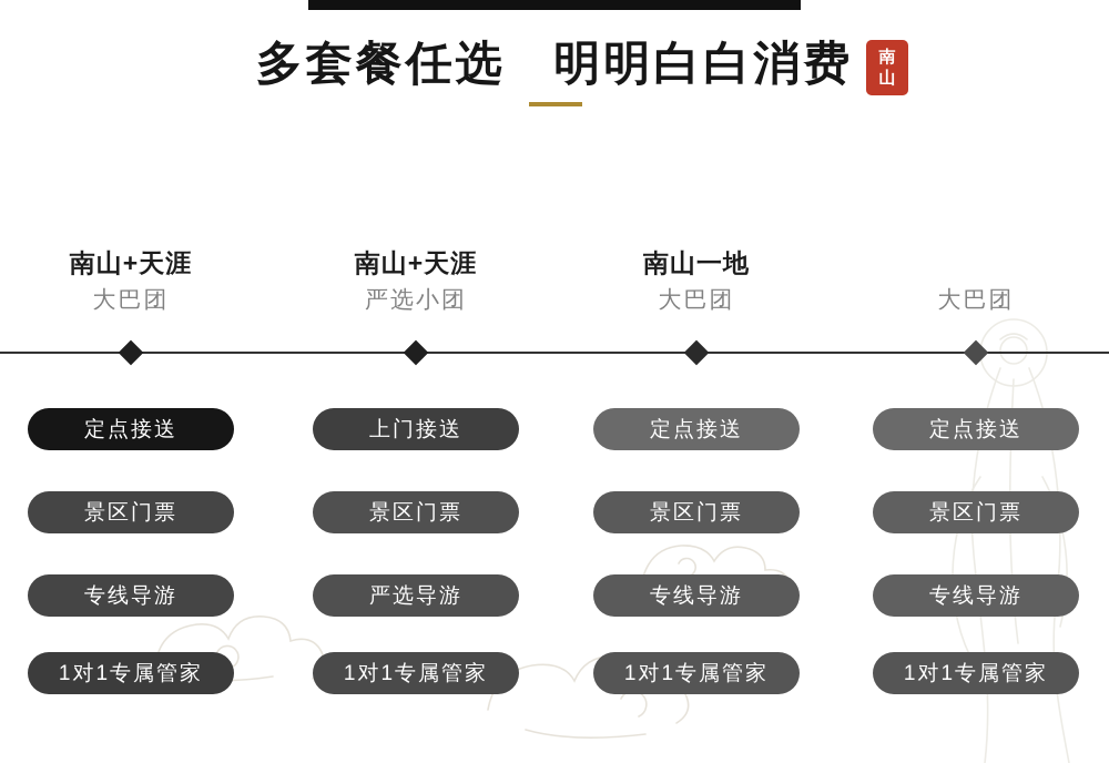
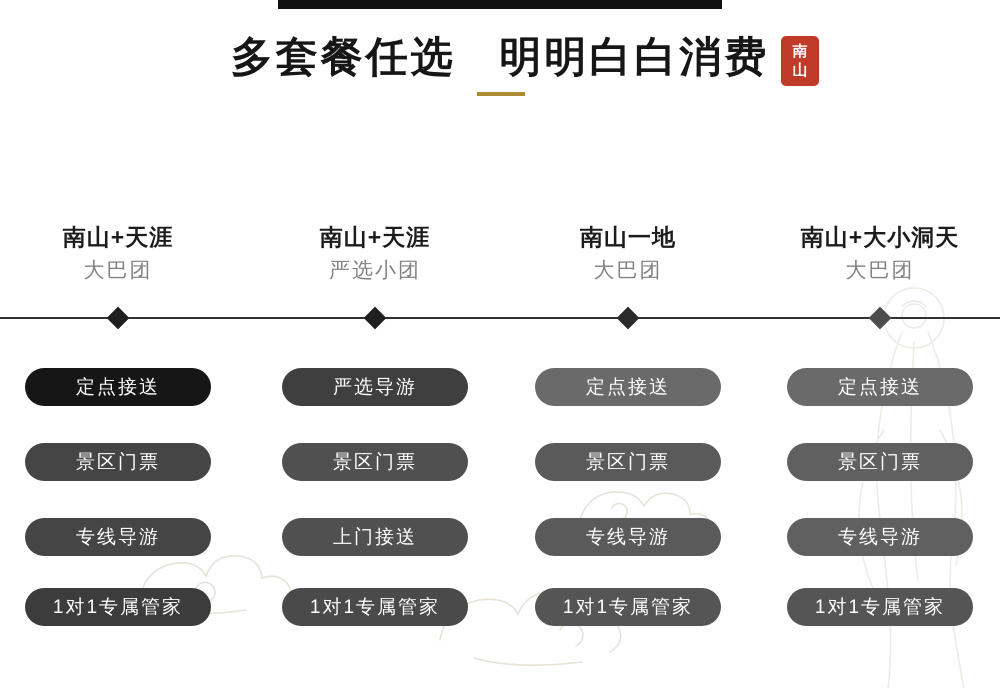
  多套餐任选 明明白白消费
  南
  山
  南山+天涯
  大巴团
  定点接送
  景区门票
  专线导游
  1对1专属管家
  南山+天涯
  严选小团
- 上门接送
+ 严选导游
  景区门票
- 严选导游
+ 上门接送
  1对1专属管家
  南山一地
  大巴团
  定点接送
  景区门票
  专线导游
  1对1专属管家
+ 南山+大小洞天
  大巴团
  定点接送
  景区门票
  专线导游
  1对1专属管家
